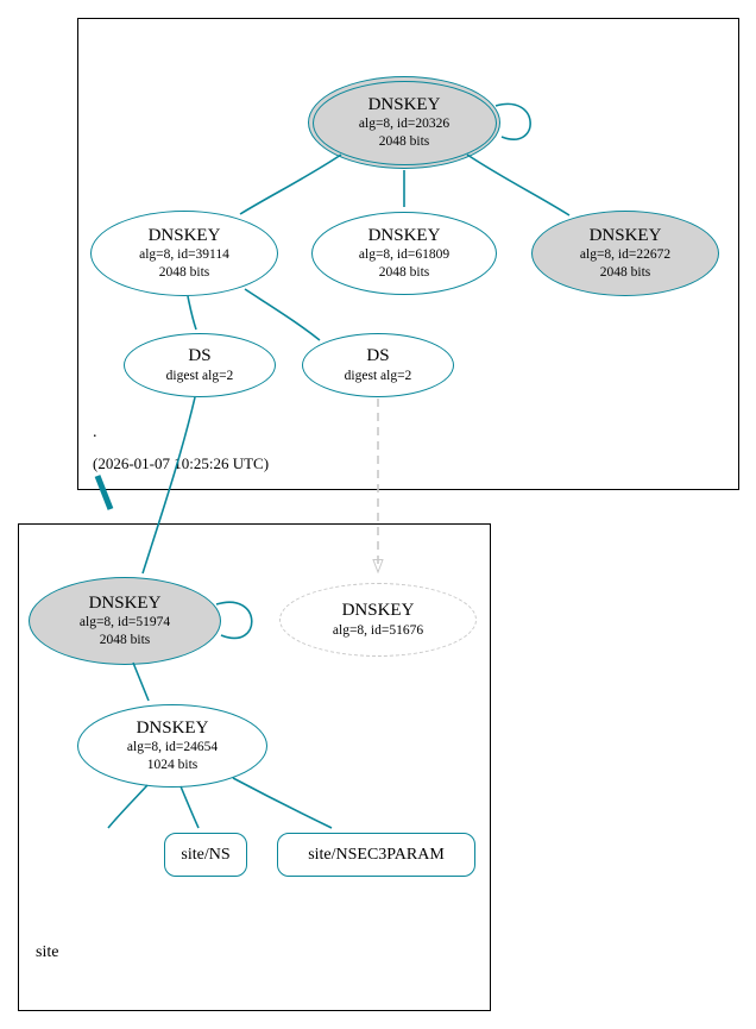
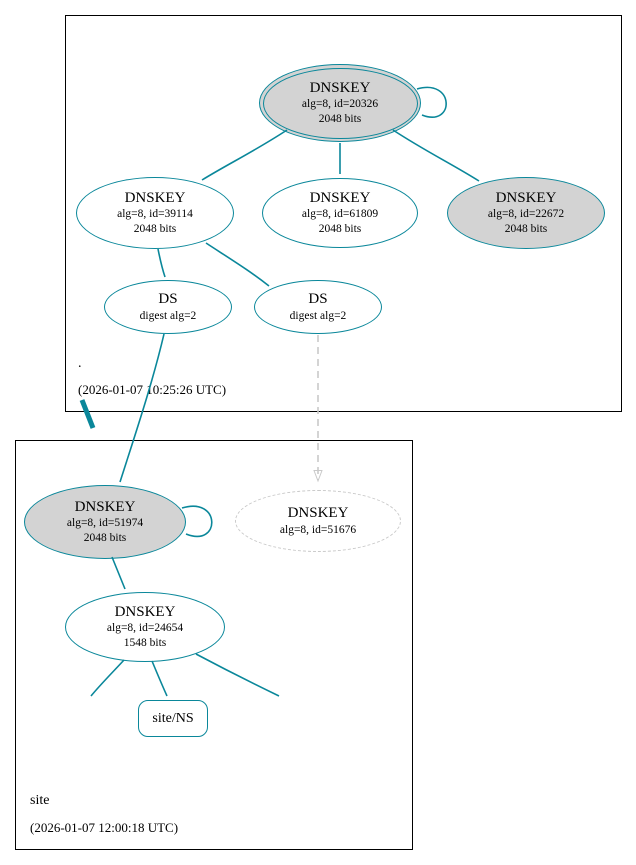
  DNSKEY
  alg=8, id=20326
  2048 bits
  DNSKEY
  alg=8, id=39114
  2048 bits
  DNSKEY
  alg=8, id=61809
  2048 bits
  DNSKEY
  alg=8, id=22672
  2048 bits
  DS
  digest alg=2
  DS
  digest alg=2
  .
  (2026-01-070:25:26 UTC)
  DNSKEY
  alg=8, id=51974
  2048 bits
  DNSKEY
  alg=8, id=51676
  DNSKEY
  alg=8, id=24654
- 1024 bits
+ 1548 bits
  site/NS
- site/NSEC3PARAM
  site
+ (2026-01-07 12:00:18 UTC)
